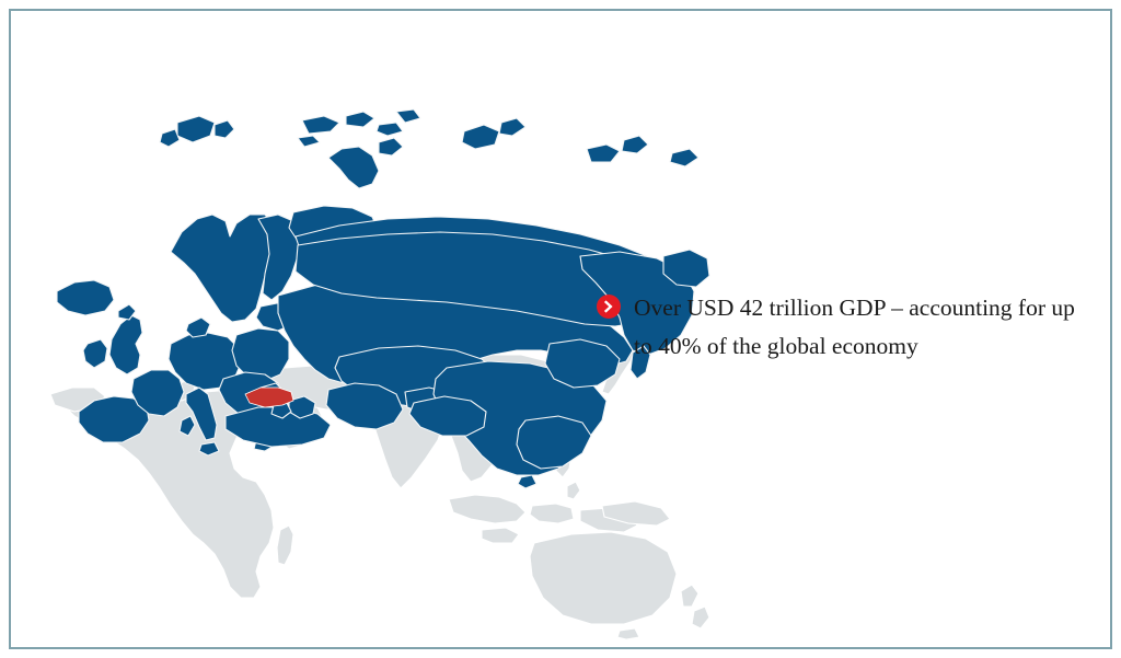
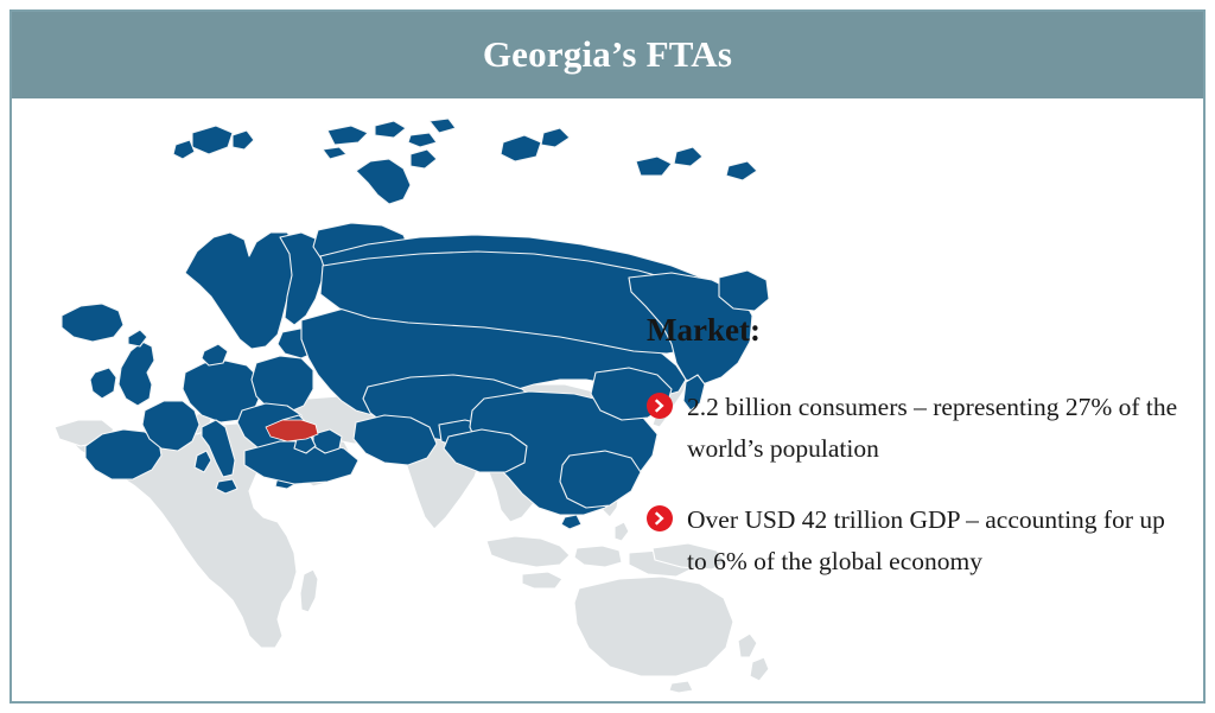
+ Georgia’s FTAs
+ Market:
+ 2.2 billion consumers – representing 27% of the world’s population
- Over USD 42 trillion GDP – accounting for up to 40% of the global economy
+ Over USD 42 trillion GDP – accounting for up to 6% of the global economy
